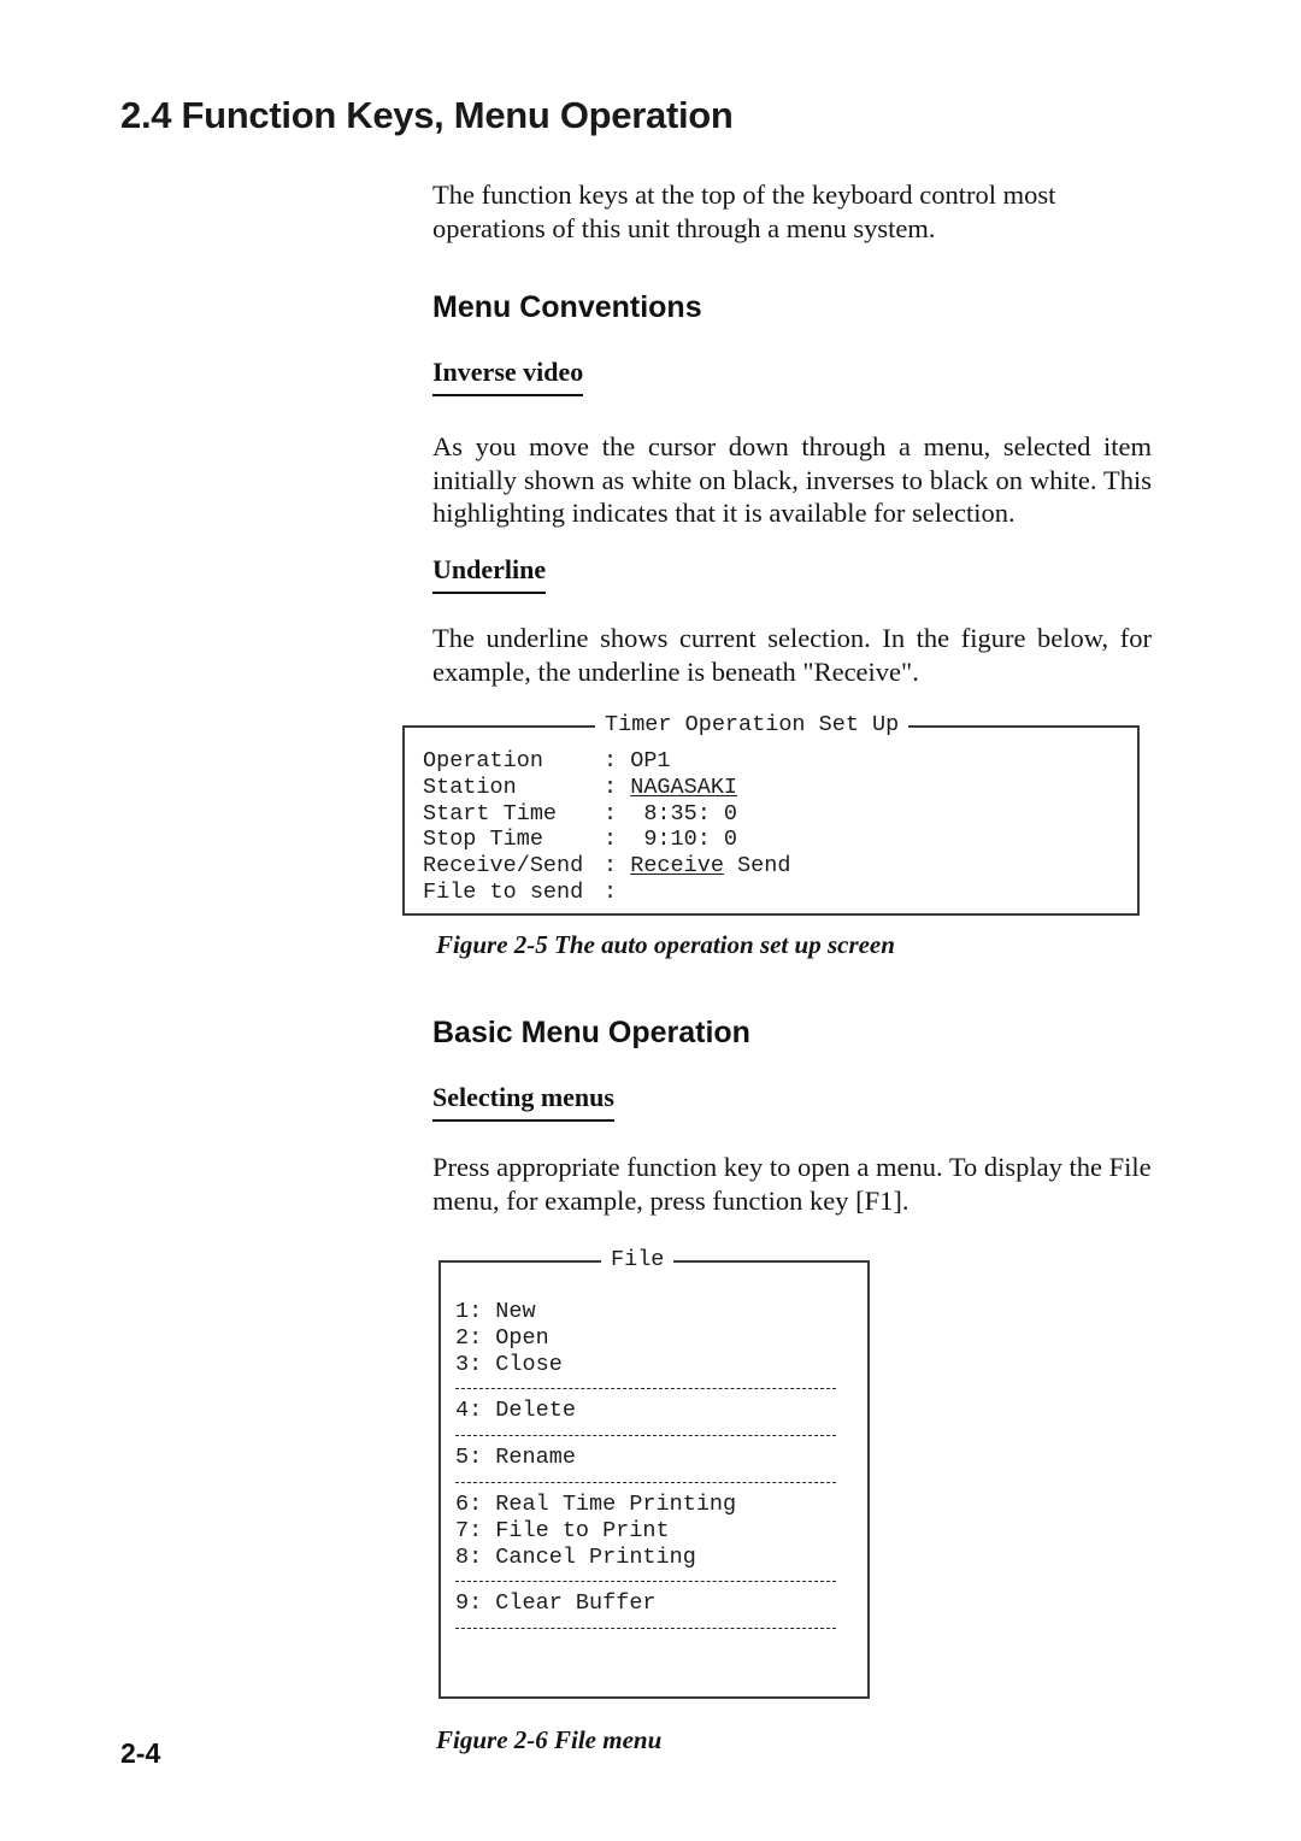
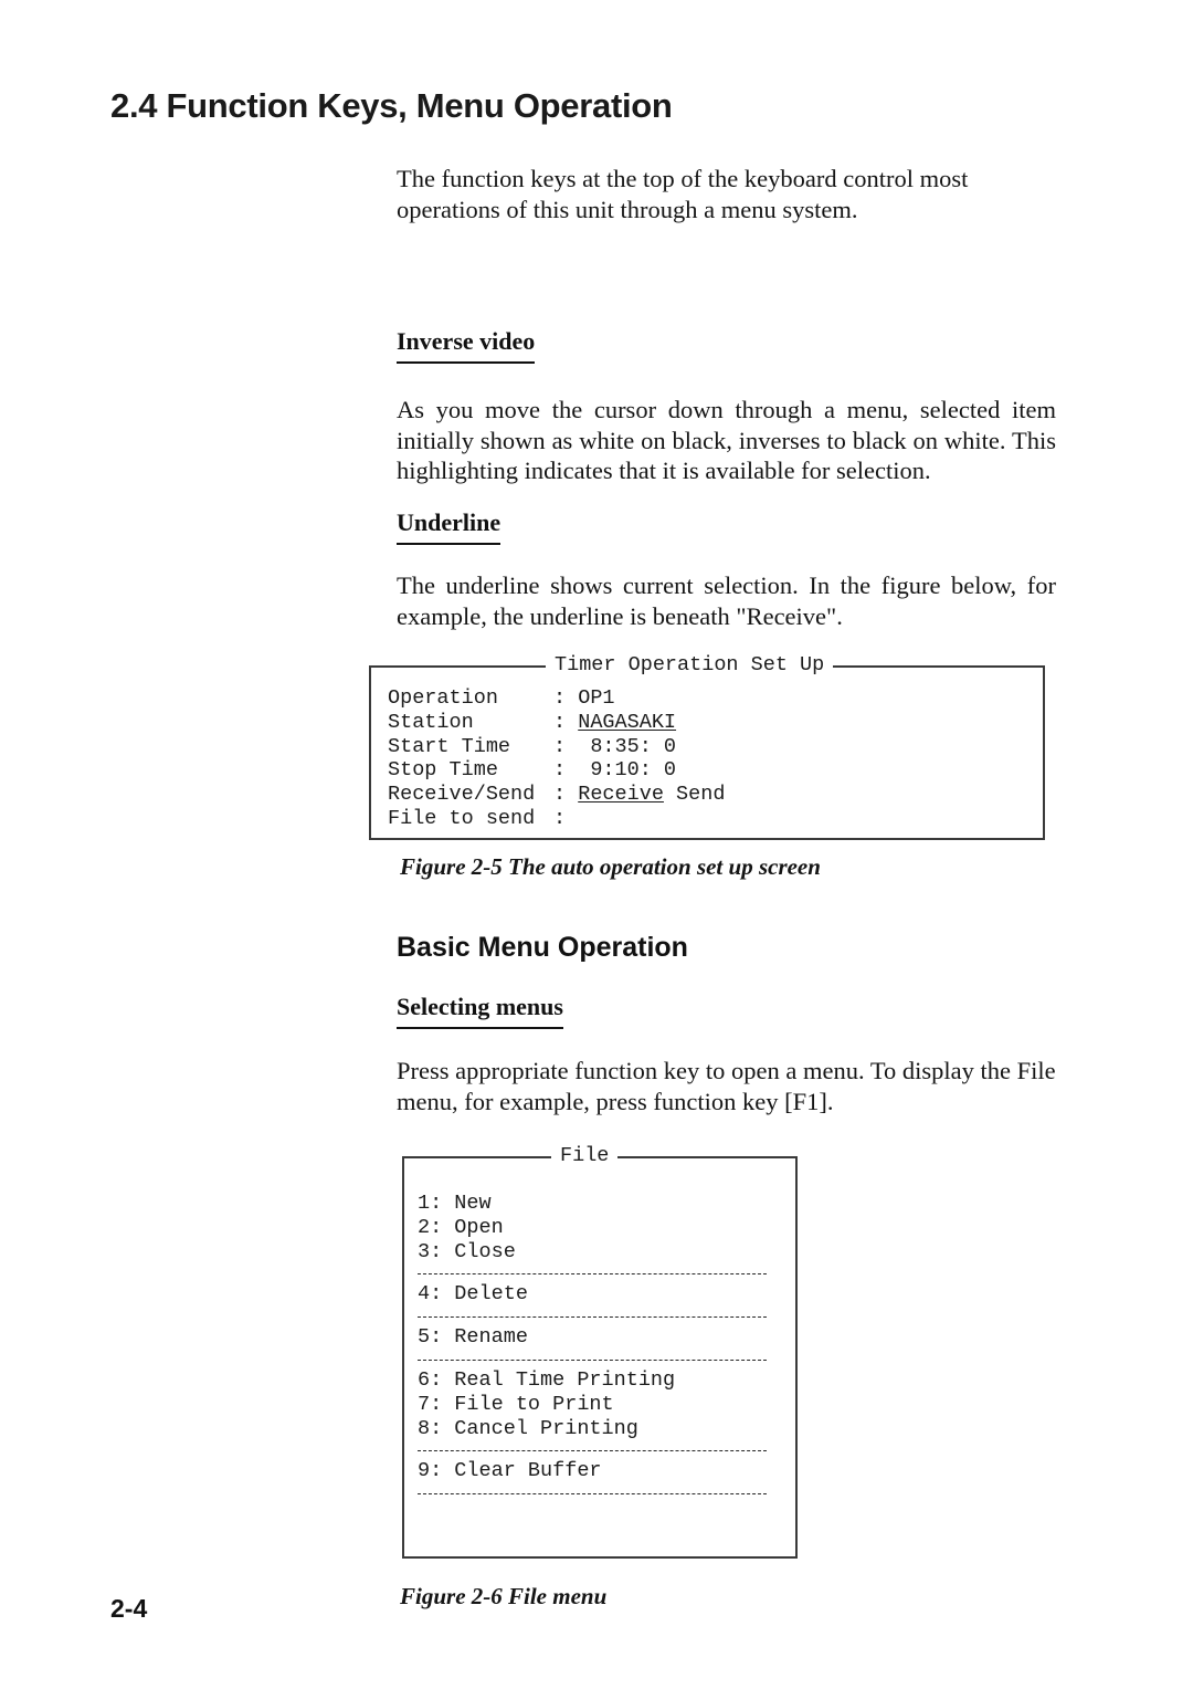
  2.4 Function Keys, Menu Operation
  The function keys at the top of the keyboard control most operations of this unit through a menu system.
- Menu Conventions
  Inverse video
  As you move the cursor down through a menu, selected item initially shown as white on black, inverses to black on white. This highlighting indicates that it is available for selection.
  Underline
  The underline shows current selection. In the figure below, for example, the underline is beneath "Receive".
  Timer Operation Set Up
  Operation : OP1
  Station : NAGASAKI
  Start Time : 8:35: 0
  Stop Time : 9:10: 0
  Receive/Send : Receive Send
  File to send :
  Figure 2-5 The auto operation set up screen
  Basic Menu Operation
  Selecting menus
  Press appropriate function key to open a menu. To display the File menu, for example, press function key [F1].
  File
  1: New
  2: Open
  3: Close
  4: Delete
  5: Rename
  6: Real Time Printing
  7: File to Print
  8: Cancel Printing
  9: Clear Buffer
  Figure 2-6 File menu
  2-4
